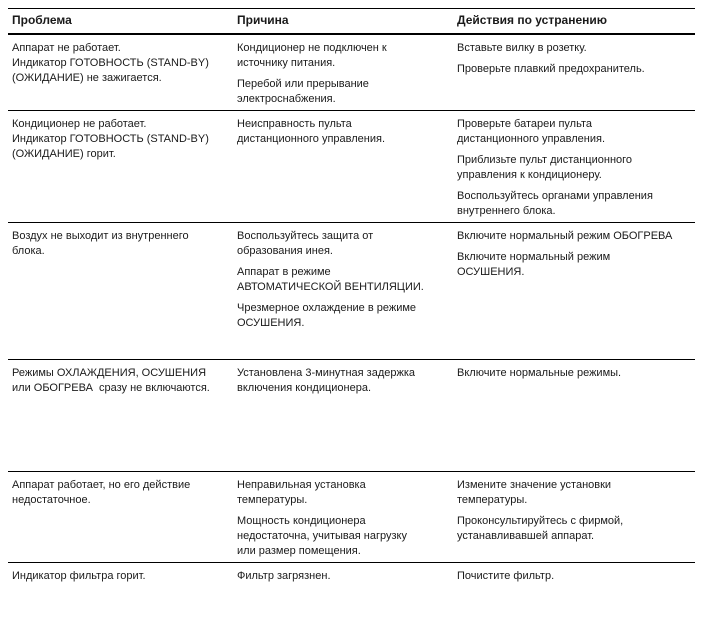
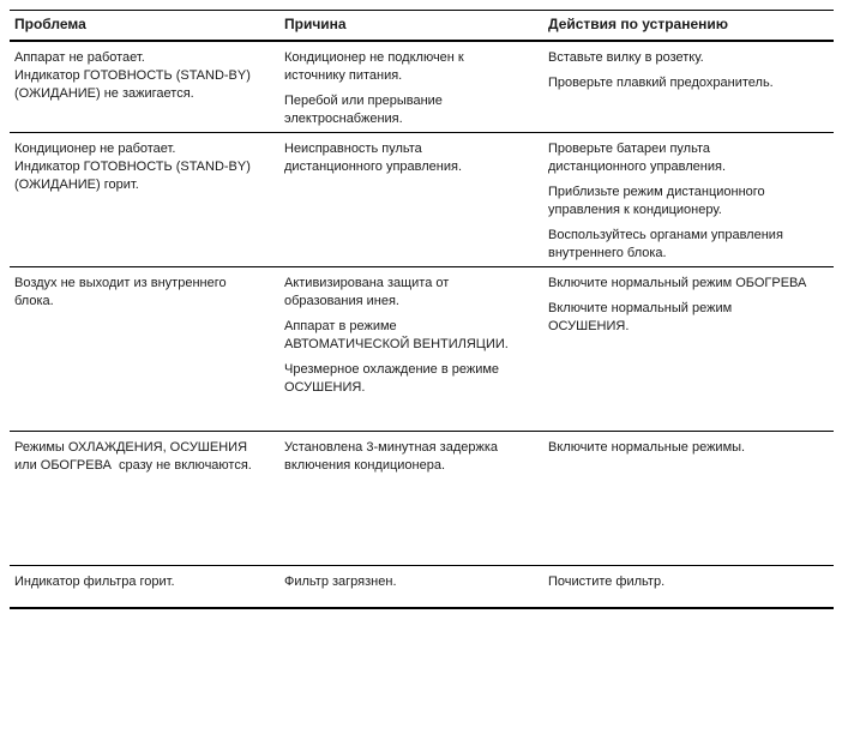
  Проблема	Причина	Действия по устранению
  Аппарат не работает. Индикатор ГОТОВНОСТЬ (STAND-BY) (ОЖИДАНИЕ) не зажигается.	Кондиционер не подключен к источнику питания.Перебой или прерывание электроснабжения.	Вставьте вилку в розетку.Проверьте плавкий предохранитель.
- Кондиционер не работает. Индикатор ГОТОВНОСТЬ (STAND-BY) (ОЖИДАНИЕ) горит.	Неисправность пульта дистанционного управления.	Проверьте батареи пульта дистанционного управления.Приблизьте пульт дистанционного управления к кондиционеру.Воспользуйтесь органами управления внутреннего блока.
+ Кондиционер не работает. Индикатор ГОТОВНОСТЬ (STAND-BY) (ОЖИДАНИЕ) горит.	Неисправность пульта дистанционного управления.	Проверьте батареи пульта дистанционного управления.Приблизьте режим дистанционного управления к кондиционеру.Воспользуйтесь органами управления внутреннего блока.
- Воздух не выходит из внутреннего блока.	Воспользуйтесь защита от образования инея.Аппарат в режиме АВТОМАТИЧЕСКОЙ ВЕНТИЛЯЦИИ.Чрезмерное охлаждение в режиме ОСУШЕНИЯ.	Включите нормальный режим ОБОГРЕВАВключите нормальный режим ОСУШЕНИЯ.
+ Воздух не выходит из внутреннего блока.	Активизирована защита от образования инея.Аппарат в режиме АВТОМАТИЧЕСКОЙ ВЕНТИЛЯЦИИ.Чрезмерное охлаждение в режиме ОСУШЕНИЯ.	Включите нормальный режим ОБОГРЕВАВключите нормальный режим ОСУШЕНИЯ.
  Режимы ОХЛАЖДЕНИЯ, ОСУШЕНИЯ или ОБОГРЕВА сразу не включаются.	Установлена 3-минутная задержка включения кондиционера.	Включите нормальные режимы.
- Аппарат работает, но его действие недостаточное.	Неправильная установка температуры.Мощность кондиционера недостаточна, учитывая нагрузку или размер помещения.	Измените значение установки температуры.Проконсультируйтесь с фирмой, устанавливавшей аппарат.
  Индикатор фильтра горит.	Фильтр загрязнен.	Почистите фильтр.
